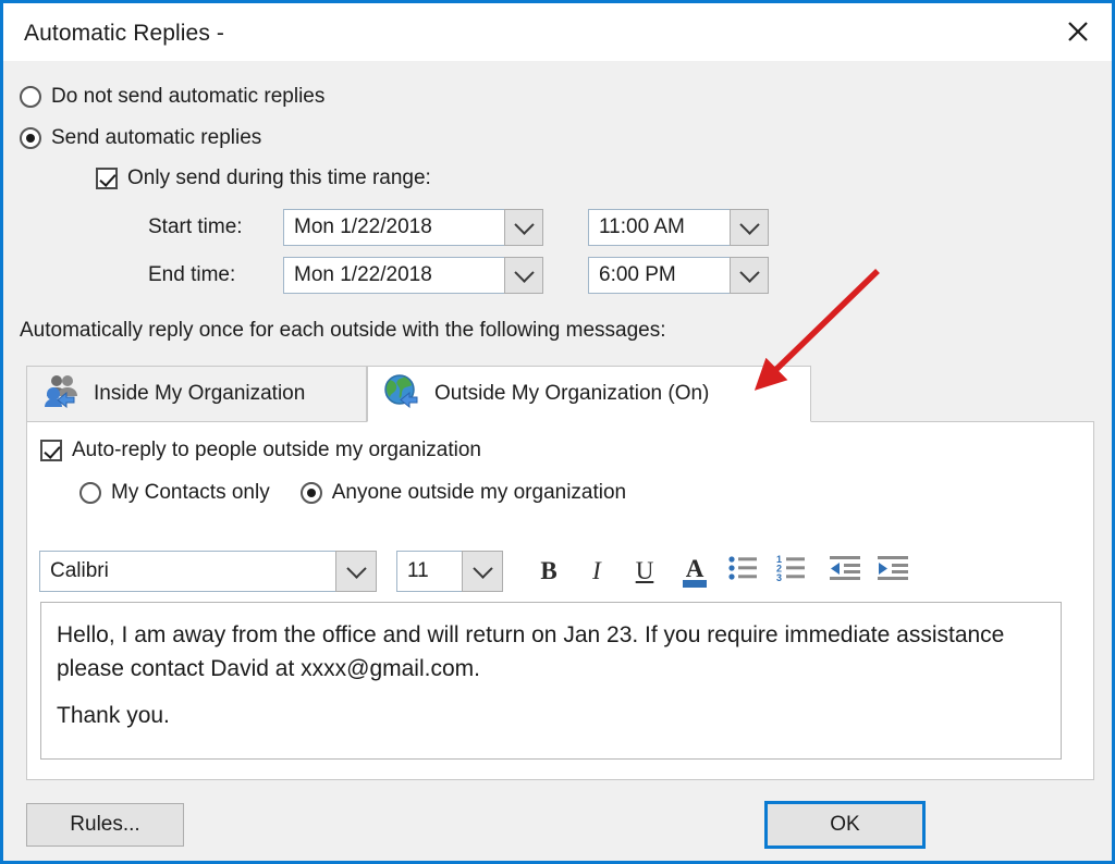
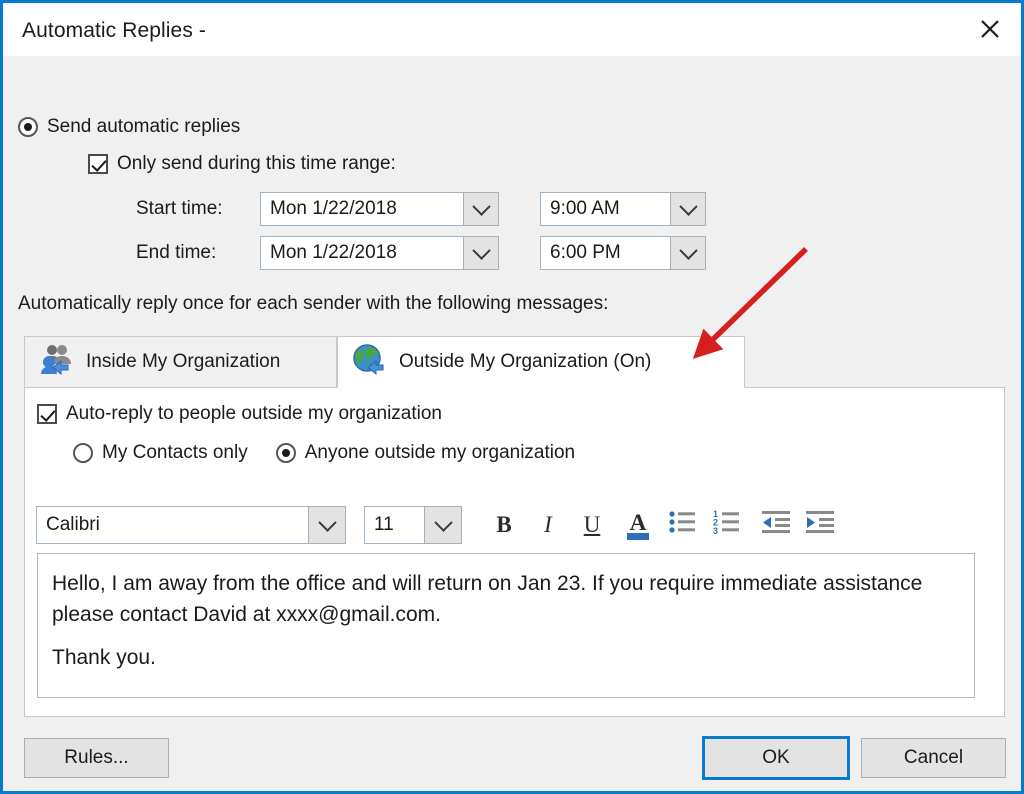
  Automatic Replies -
- Do not send automatic replies
  Send automatic replies
  Only send during this time range:
  Start time:
  Mon 1/22/2018
- 11:00 AM
+ 9:00 AM
  End time:
  Mon 1/22/2018
  6:00 PM
- Automatically reply once for each outside with the following messages:
+ Automatically reply once for each sender with the following messages:
  Inside My Organization
  Outside My Organization (On)
  Auto-reply to people outside my organization
  My Contacts only
  Anyone outside my organization
  Calibri
  11
  B
  I
  U
  A
  1
  2
  3
  Hello, I am away from the office and will return on Jan 23. If you require immediate assistance please contact David at xxxx@gmail.com.
  Thank you.
  Rules...
  OK
+ Cancel
